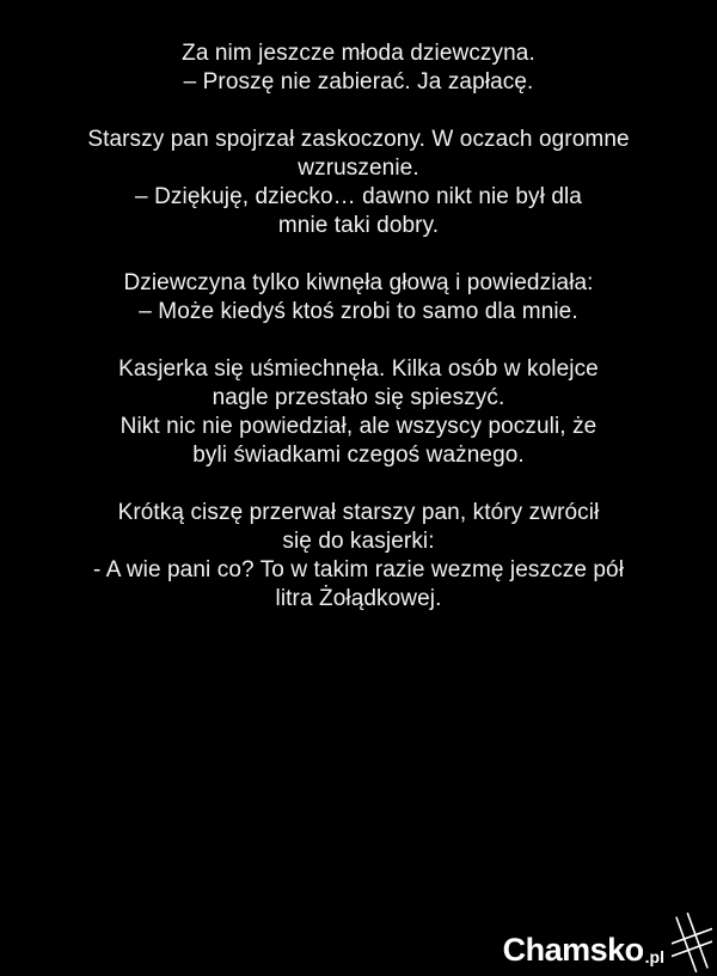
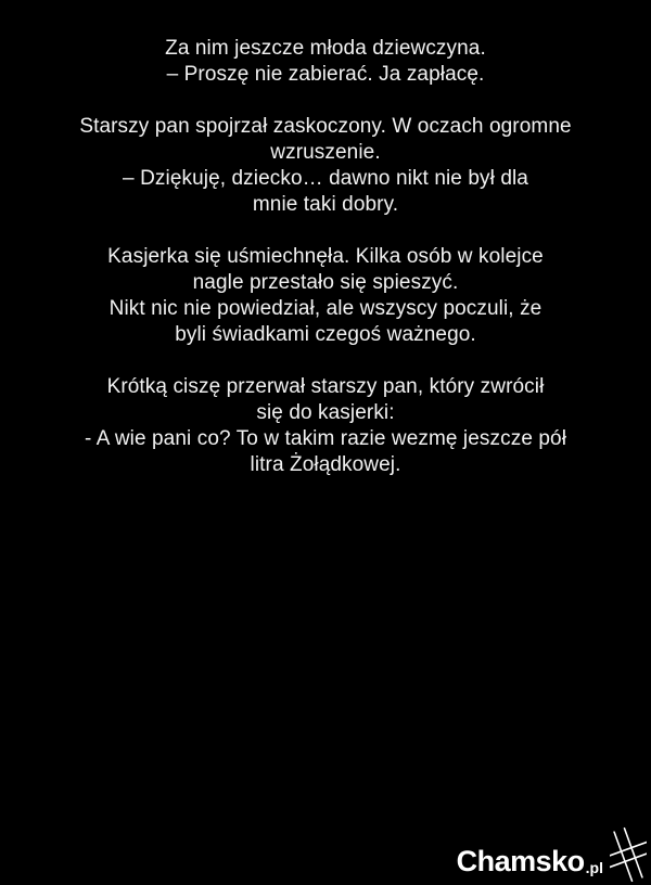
  Za nim jeszcze młoda dziewczyna.
  – Proszę nie zabierać. Ja zapłacę.
  Starszy pan spojrzał zaskoczony. W oczach ogromne
  wzruszenie.
  – Dziękuję, dziecko… dawno nikt nie był dla
  mnie taki dobry.
- Dziewczyna tylko kiwnęła głową i powiedziała:
- – Może kiedyś ktoś zrobi to samo dla mnie.
  Kasjerka się uśmiechnęła. Kilka osób w kolejce
  nagle przestało się spieszyć.
  Nikt nic nie powiedział, ale wszyscy poczuli, że
  byli świadkami czegoś ważnego.
  Krótką ciszę przerwał starszy pan, który zwrócił
  się do kasjerki:
  - A wie pani co? To w takim razie wezmę jeszcze pół
  litra Żołądkowej.
  Chamsko
  .pl
